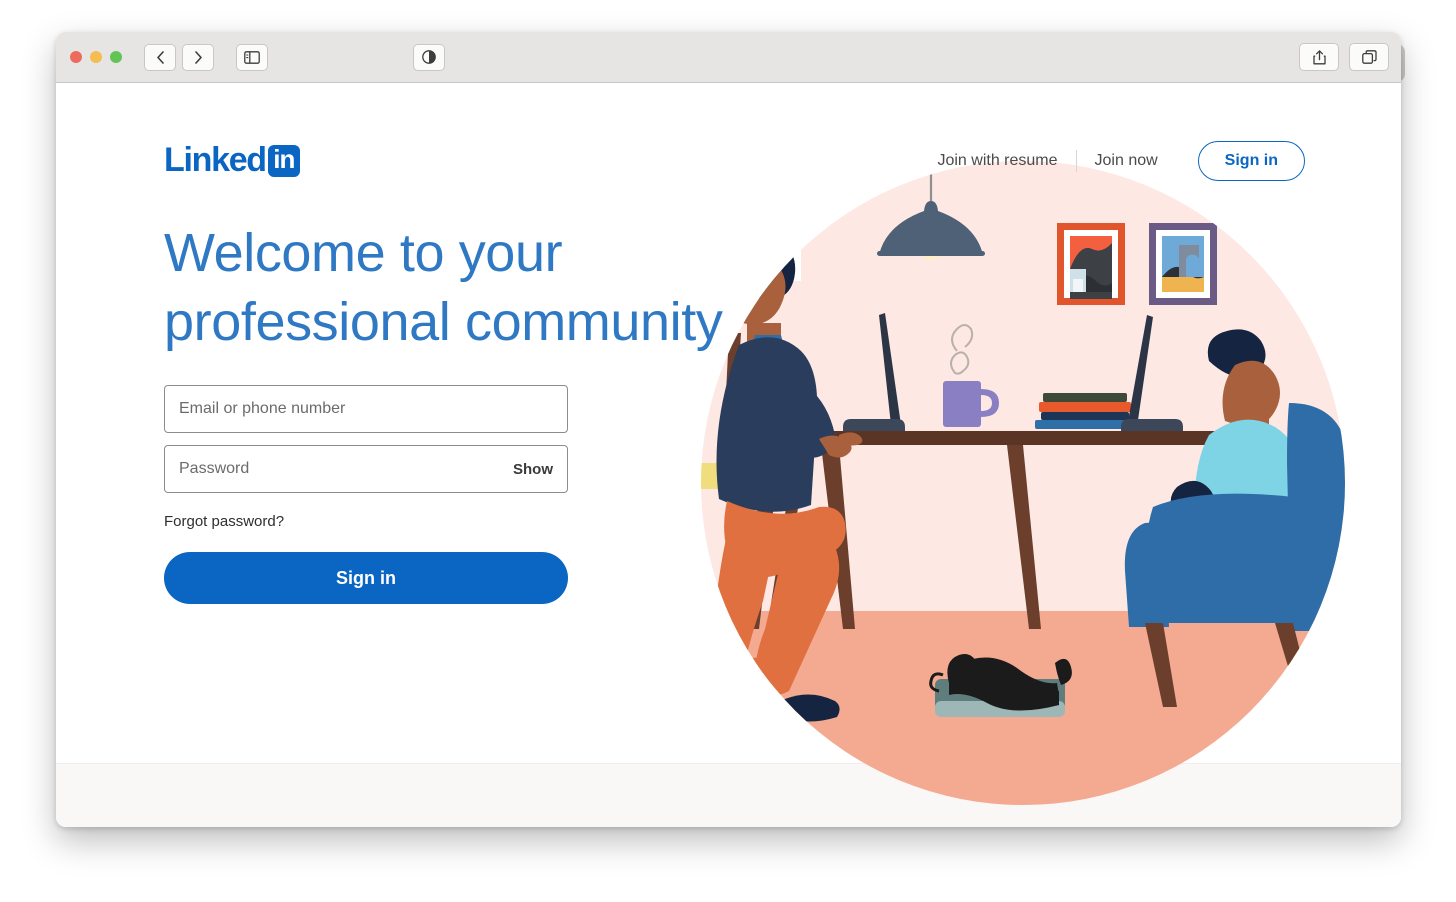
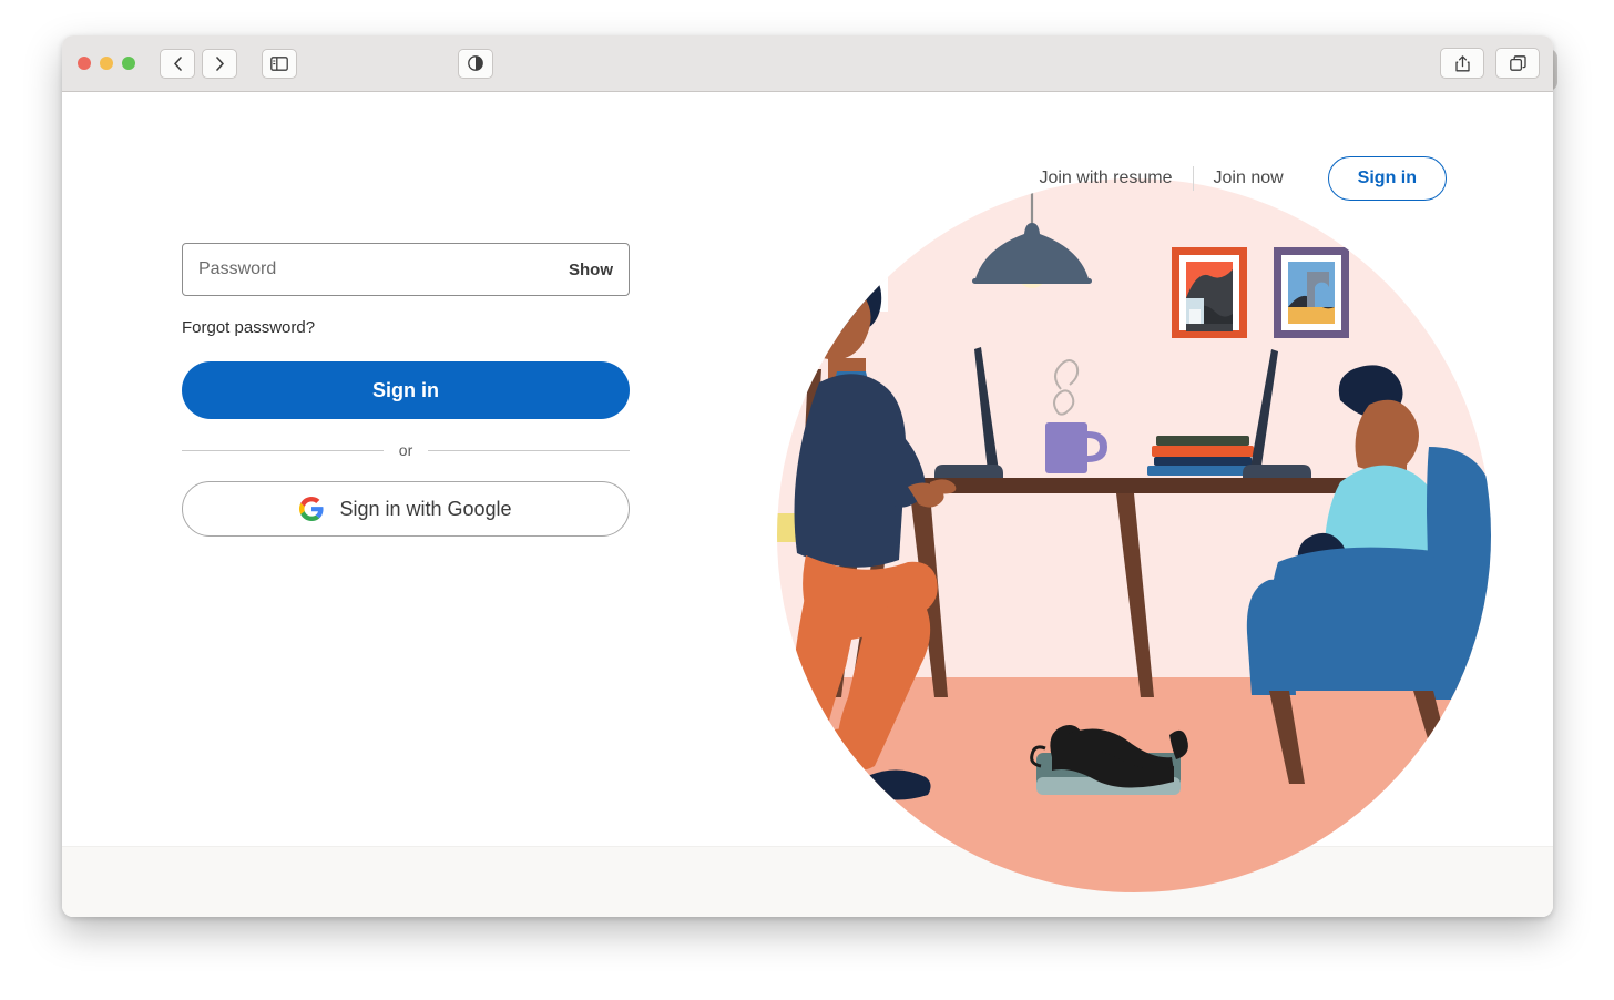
- Linked
- in
  Join with resume
  Join now
  Sign in
- Welcome to your professional community
- Email or phone number
  Password
  Show
  Forgot password?
  Sign in
+ or
+ Sign in with Google
